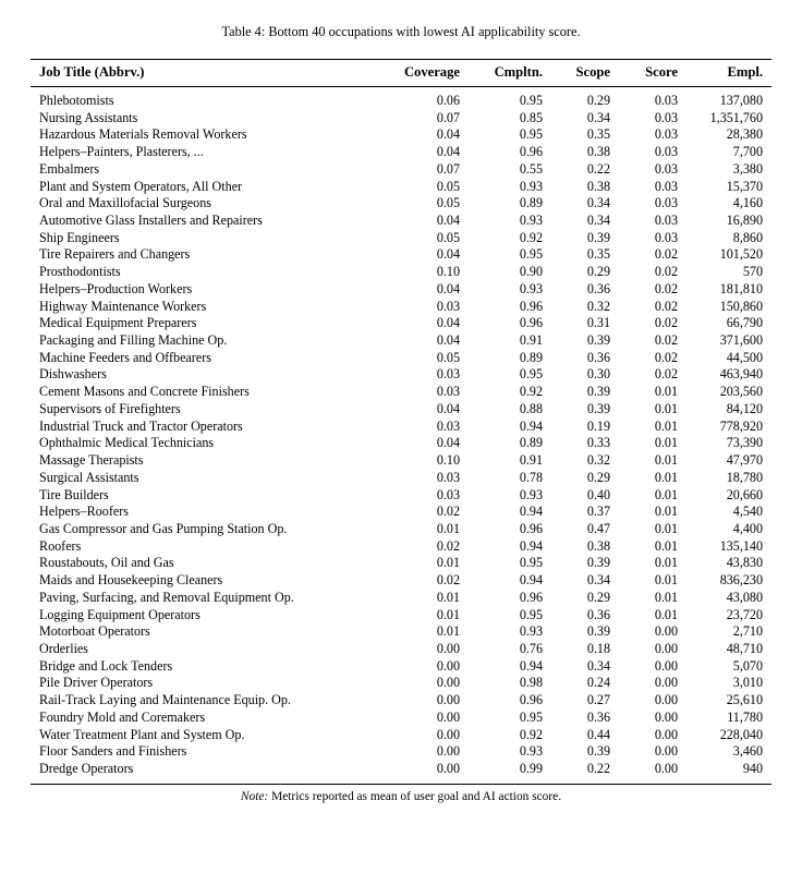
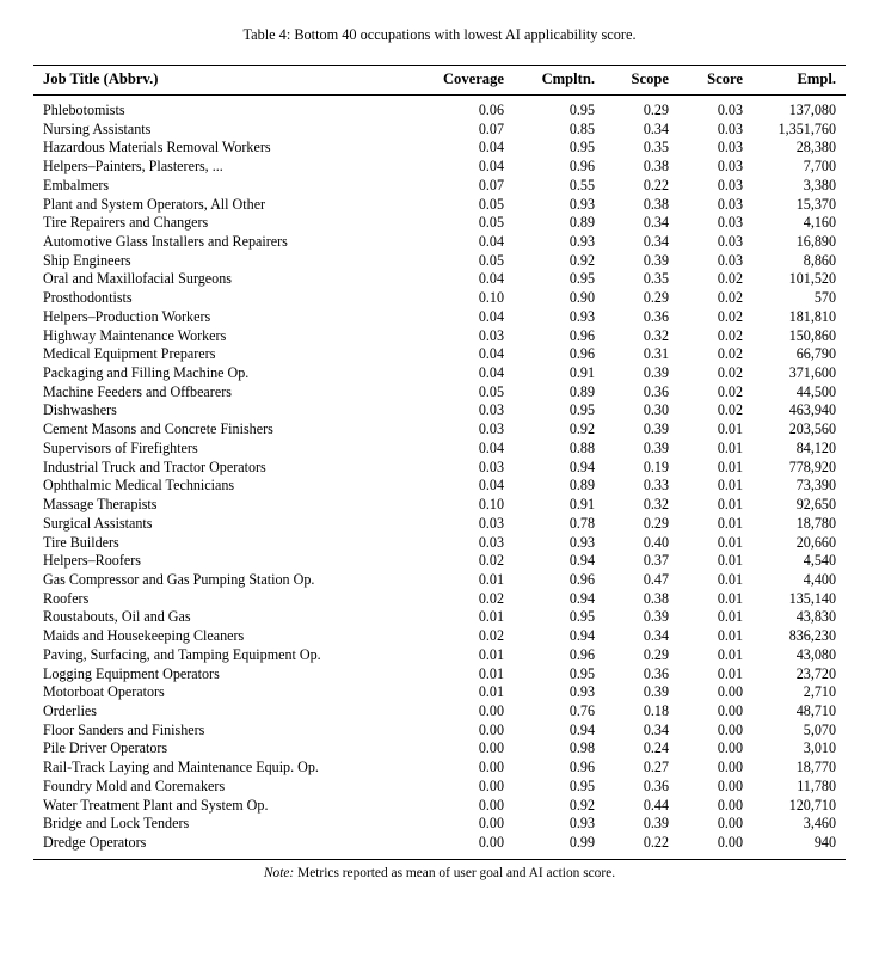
  Table 4: Bottom 40 occupations with lowest AI applicability score.
  Job Title (Abbrv.)	Coverage	Cmpltn.	Scope	Score	Empl.
  Phlebotomists	0.06	0.95	0.29	0.03	137,080
  Nursing Assistants	0.07	0.85	0.34	0.03	1,351,760
  Hazardous Materials Removal Workers	0.04	0.95	0.35	0.03	28,380
  Helpers–Painters, Plasterers, ...	0.04	0.96	0.38	0.03	7,700
  Embalmers	0.07	0.55	0.22	0.03	3,380
  Plant and System Operators, All Other	0.05	0.93	0.38	0.03	15,370
- Oral and Maxillofacial Surgeons	0.05	0.89	0.34	0.03	4,160
+ Tire Repairers and Changers	0.05	0.89	0.34	0.03	4,160
  Automotive Glass Installers and Repairers	0.04	0.93	0.34	0.03	16,890
  Ship Engineers	0.05	0.92	0.39	0.03	8,860
- Tire Repairers and Changers	0.04	0.95	0.35	0.02	101,520
+ Oral and Maxillofacial Surgeons	0.04	0.95	0.35	0.02	101,520
  Prosthodontists	0.10	0.90	0.29	0.02	570
  Helpers–Production Workers	0.04	0.93	0.36	0.02	181,810
  Highway Maintenance Workers	0.03	0.96	0.32	0.02	150,860
  Medical Equipment Preparers	0.04	0.96	0.31	0.02	66,790
  Packaging and Filling Machine Op.	0.04	0.91	0.39	0.02	371,600
  Machine Feeders and Offbearers	0.05	0.89	0.36	0.02	44,500
  Dishwashers	0.03	0.95	0.30	0.02	463,940
  Cement Masons and Concrete Finishers	0.03	0.92	0.39	0.01	203,560
  Supervisors of Firefighters	0.04	0.88	0.39	0.01	84,120
  Industrial Truck and Tractor Operators	0.03	0.94	0.19	0.01	778,920
  Ophthalmic Medical Technicians	0.04	0.89	0.33	0.01	73,390
- Massage Therapists	0.10	0.91	0.32	0.01	47,970
+ Massage Therapists	0.10	0.91	0.32	0.01	92,650
  Surgical Assistants	0.03	0.78	0.29	0.01	18,780
  Tire Builders	0.03	0.93	0.40	0.01	20,660
  Helpers–Roofers	0.02	0.94	0.37	0.01	4,540
  Gas Compressor and Gas Pumping Station Op.	0.01	0.96	0.47	0.01	4,400
  Roofers	0.02	0.94	0.38	0.01	135,140
  Roustabouts, Oil and Gas	0.01	0.95	0.39	0.01	43,830
  Maids and Housekeeping Cleaners	0.02	0.94	0.34	0.01	836,230
- Paving, Surfacing, and Removal Equipment Op.	0.01	0.96	0.29	0.01	43,080
+ Paving, Surfacing, and Tamping Equipment Op.	0.01	0.96	0.29	0.01	43,080
  Logging Equipment Operators	0.01	0.95	0.36	0.01	23,720
  Motorboat Operators	0.01	0.93	0.39	0.00	2,710
  Orderlies	0.00	0.76	0.18	0.00	48,710
- Bridge and Lock Tenders	0.00	0.94	0.34	0.00	5,070
+ Floor Sanders and Finishers	0.00	0.94	0.34	0.00	5,070
  Pile Driver Operators	0.00	0.98	0.24	0.00	3,010
- Rail-Track Laying and Maintenance Equip. Op.	0.00	0.96	0.27	0.00	25,610
+ Rail-Track Laying and Maintenance Equip. Op.	0.00	0.96	0.27	0.00	18,770
  Foundry Mold and Coremakers	0.00	0.95	0.36	0.00	11,780
- Water Treatment Plant and System Op.	0.00	0.92	0.44	0.00	228,040
+ Water Treatment Plant and System Op.	0.00	0.92	0.44	0.00	120,710
- Floor Sanders and Finishers	0.00	0.93	0.39	0.00	3,460
+ Bridge and Lock Tenders	0.00	0.93	0.39	0.00	3,460
  Dredge Operators	0.00	0.99	0.22	0.00	940
  Note: Metrics reported as mean of user goal and AI action score.
